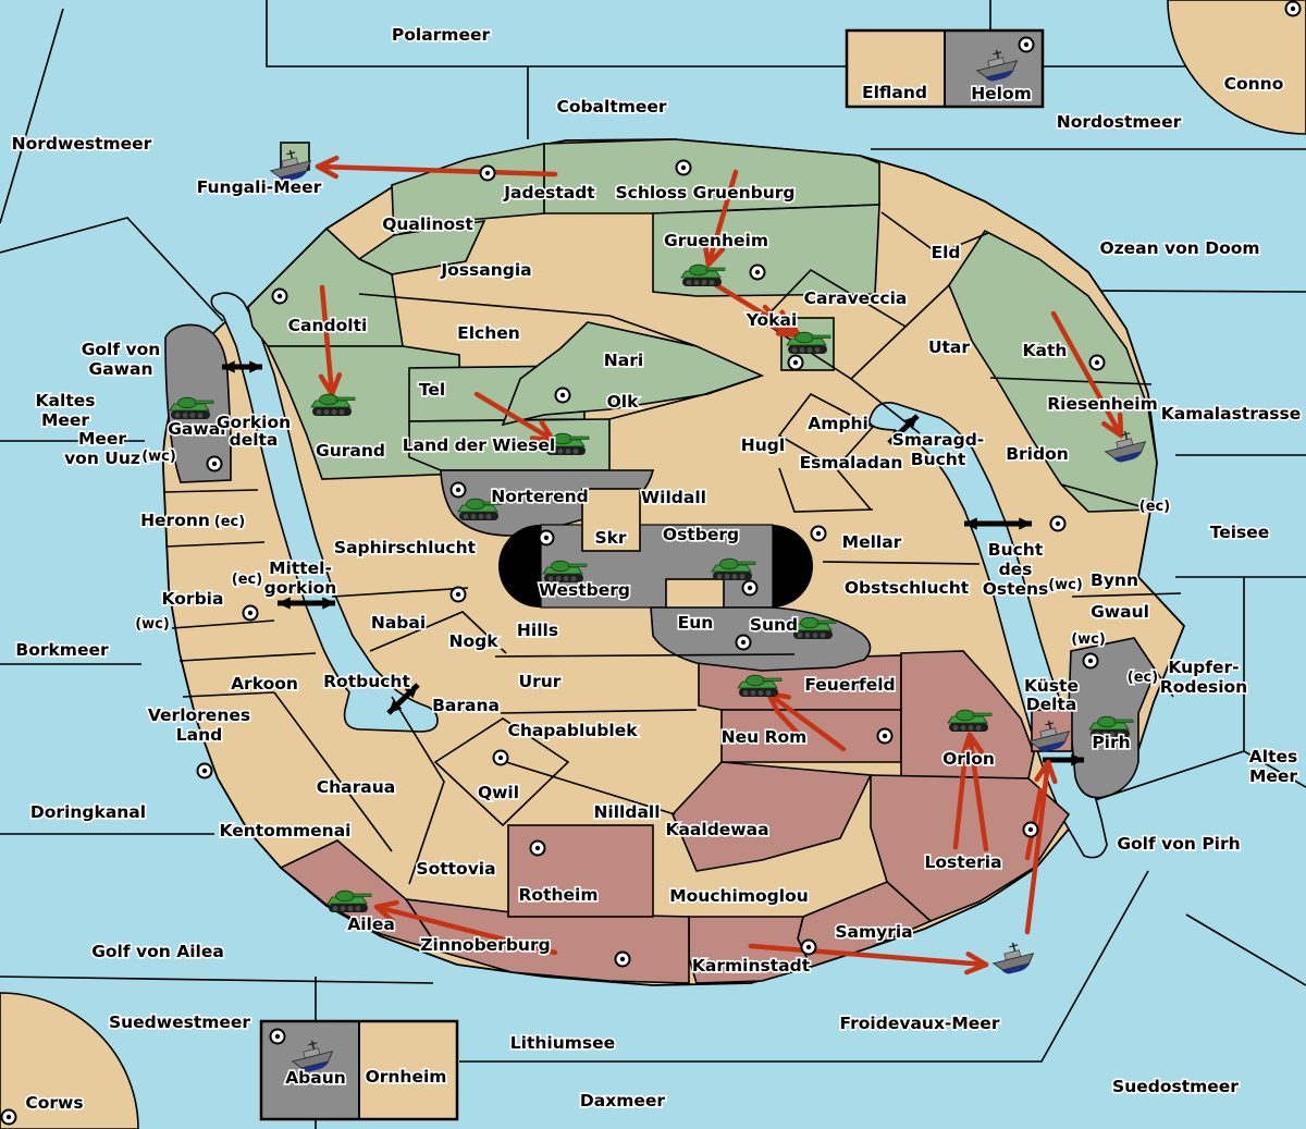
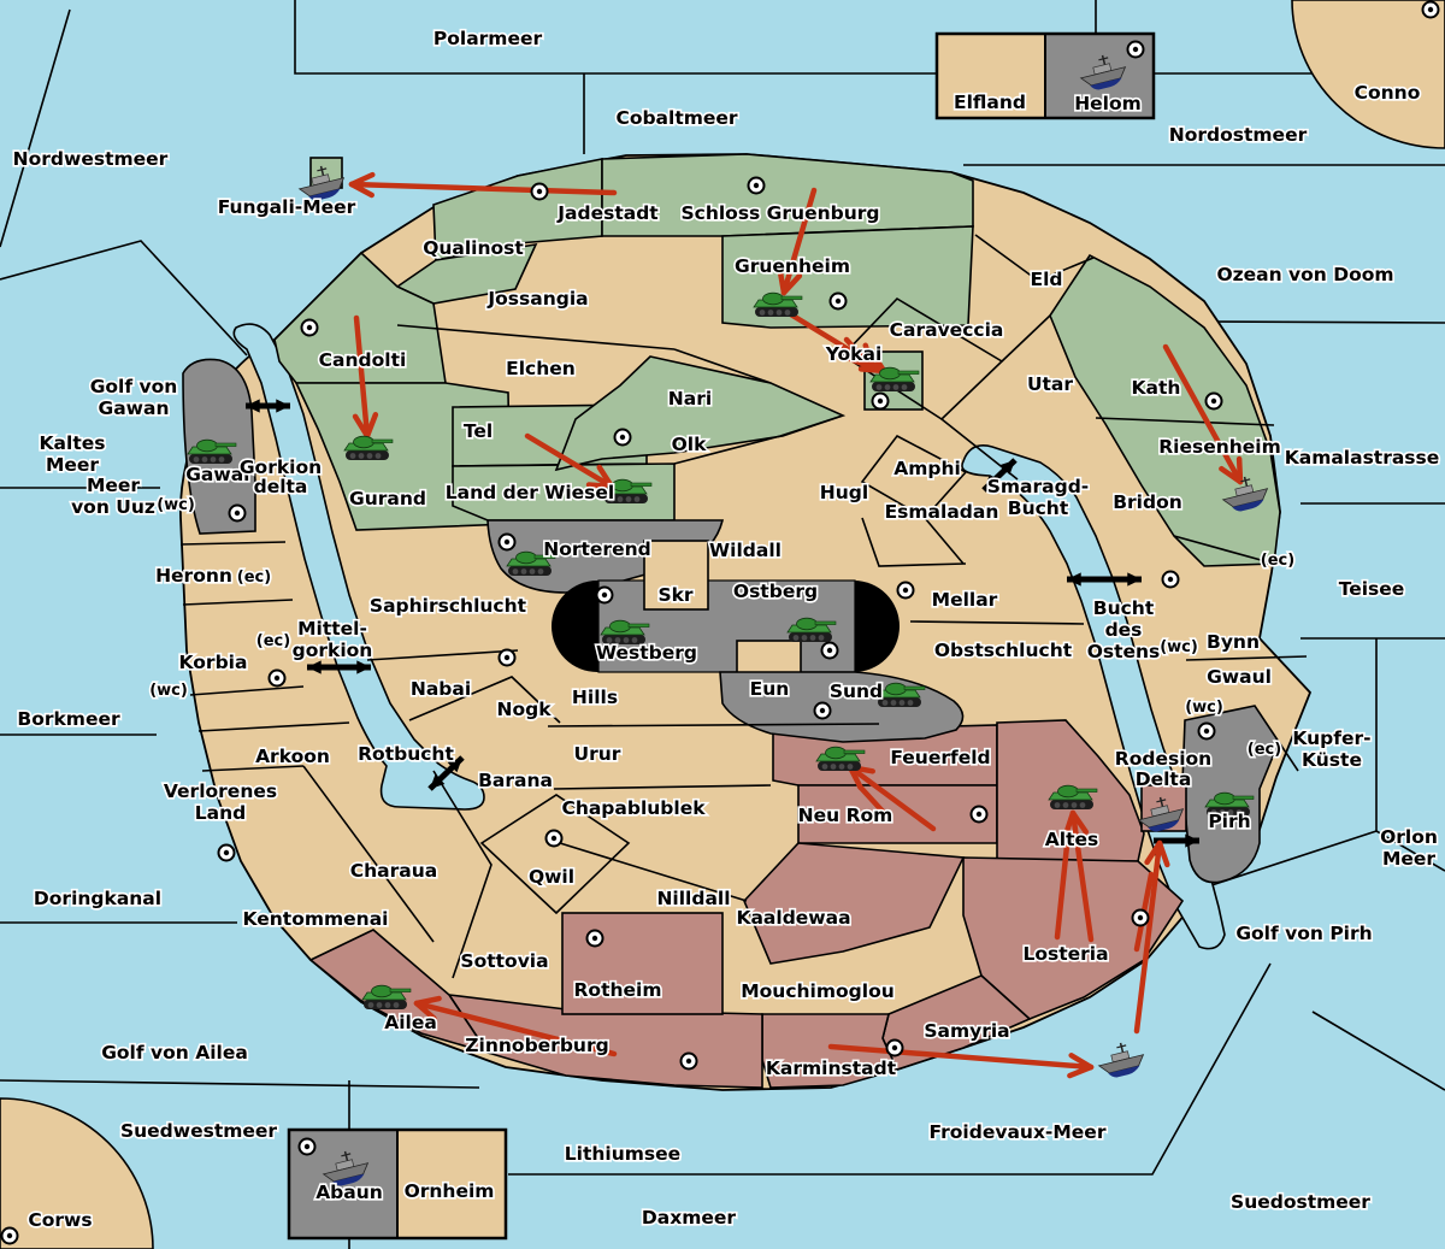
  Polarmeer
  Nordwestmeer
  Cobaltmeer
  Nordostmeer
  Conno
  Ozean von Doom
  Kamalastrasse
  Teisee
  Kupfer-
- Rodesion
+ Küste
- Altes
+ Orlon
  Meer
  Golf von Pirh
  Froidevaux-Meer
  Suedostmeer
  Daxmeer
  Lithiumsee
  Suedwestmeer
  Corws
  Golf von Ailea
  Doringkanal
  Borkmeer
  Kaltes
  Meer
  Meer
  von Uuz
  Golf von
  Gawan
  Fungali-Meer
  Mittel-
  gorkion
  Smaragd-
  Bucht
  Bucht
  des
  Ostens
  Rotbucht
  Elfland
  Helom
  Eld
  Utar
  Caraveccia
  Jossangia
  Elchen
  Nari
  Olk
  Hugl
  Amphi
  Esmaladan
  Bridon
  Mellar
  Obstschlucht
  Bynn
  Gwaul
  Wildall
  Skr
  Eun
  Hills
  Nogk
  Nabai
  Saphirschlucht
  Urur
  Barana
  Chapablublek
  Qwil
  Nilldall
  Heronn
  Korbia
  Arkoon
  Verlorenes
  Land
  Kentommenai
  Charaua
  Sottovia
  Mouchimoglou
  Ornheim
  Jadestadt
  Schloss Gruenburg
  Qualinost
  Candolti
  Gurand
  Tel
  Land der Wiesel
  Gruenheim
  Yokai
  Kath
  Riesenheim
  Gawar
  Gorkion
  delta
  Norterend
  Westberg
  Ostberg
  Sund
  Pirh
  Abaun
  Feuerfeld
  Neu Rom
  Kaaldewaa
  Rotheim
  Zinnoberburg
  Karminstadt
  Samyria
  Losteria
- Orlon
+ Altes
  Ailea
- Küste
+ Rodesion
  Delta
  (wc)
  (ec)
  (ec)
  (wc)
  (ec)
  (wc)
  (wc)
  (ec)
